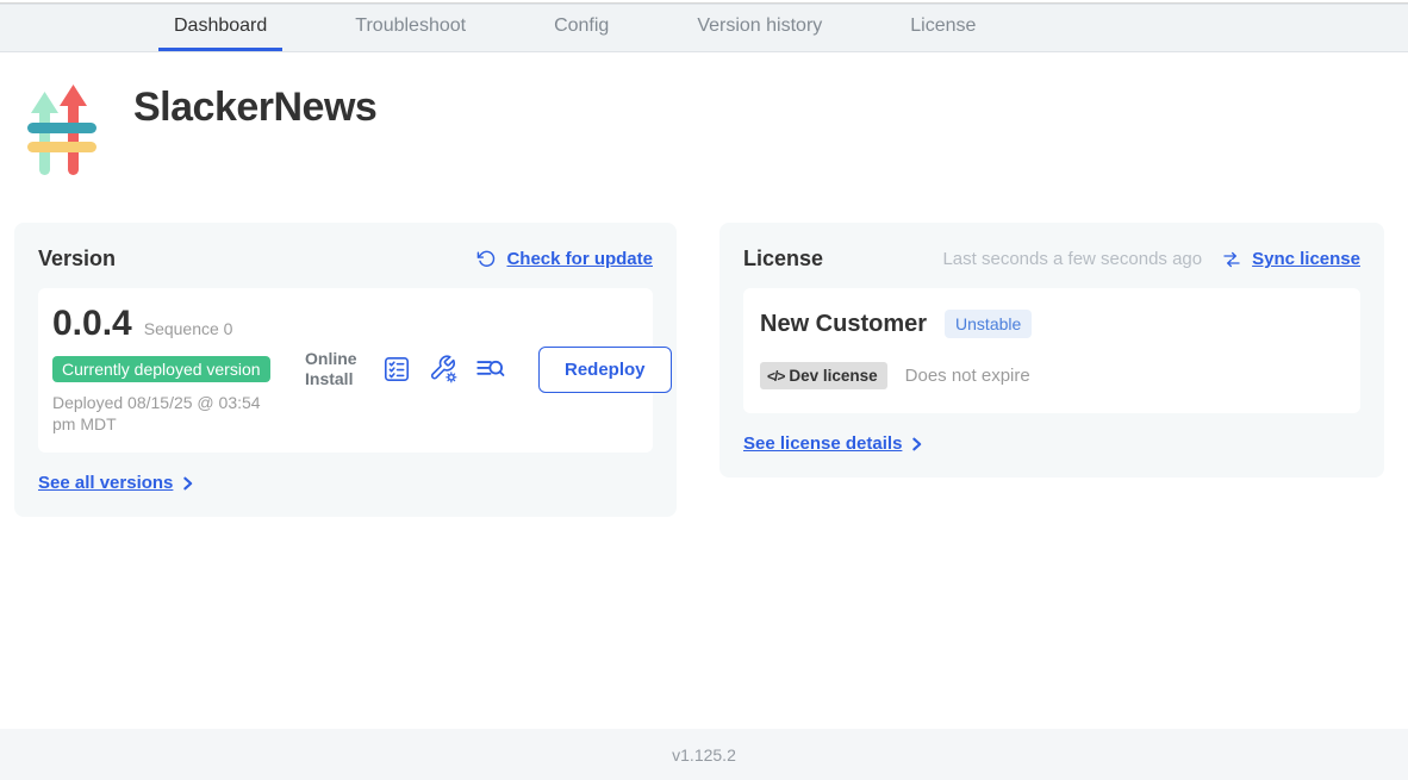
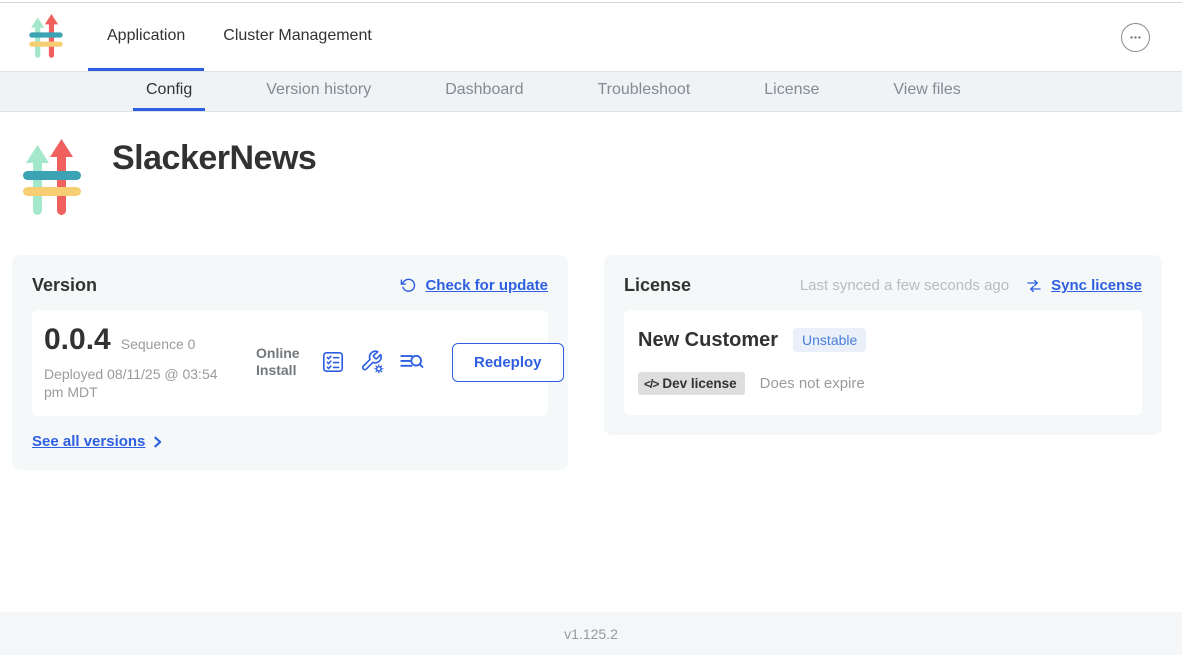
+ Application
+ Cluster Management
- Dashboard
+ Config
- Troubleshoot
+ Version history
- Config
+ Dashboard
- Version history
+ Troubleshoot
  License
+ View files
  SlackerNews
  Version
  Check for update
  0.0.4
  Sequence 0
- Currently deployed version
- Deployed 08/15/25 @ 03:54 pm MDT
+ Deployed 08/11/25 @ 03:54 pm MDT
  Online Install
  Redeploy
  See all versions
  License
- Last seconds a few seconds ago
+ Last synced a few seconds ago
  Sync license
  New Customer
  Unstable
  </>
  Dev license
  Does not expire
- See license details
  v1.125.2
